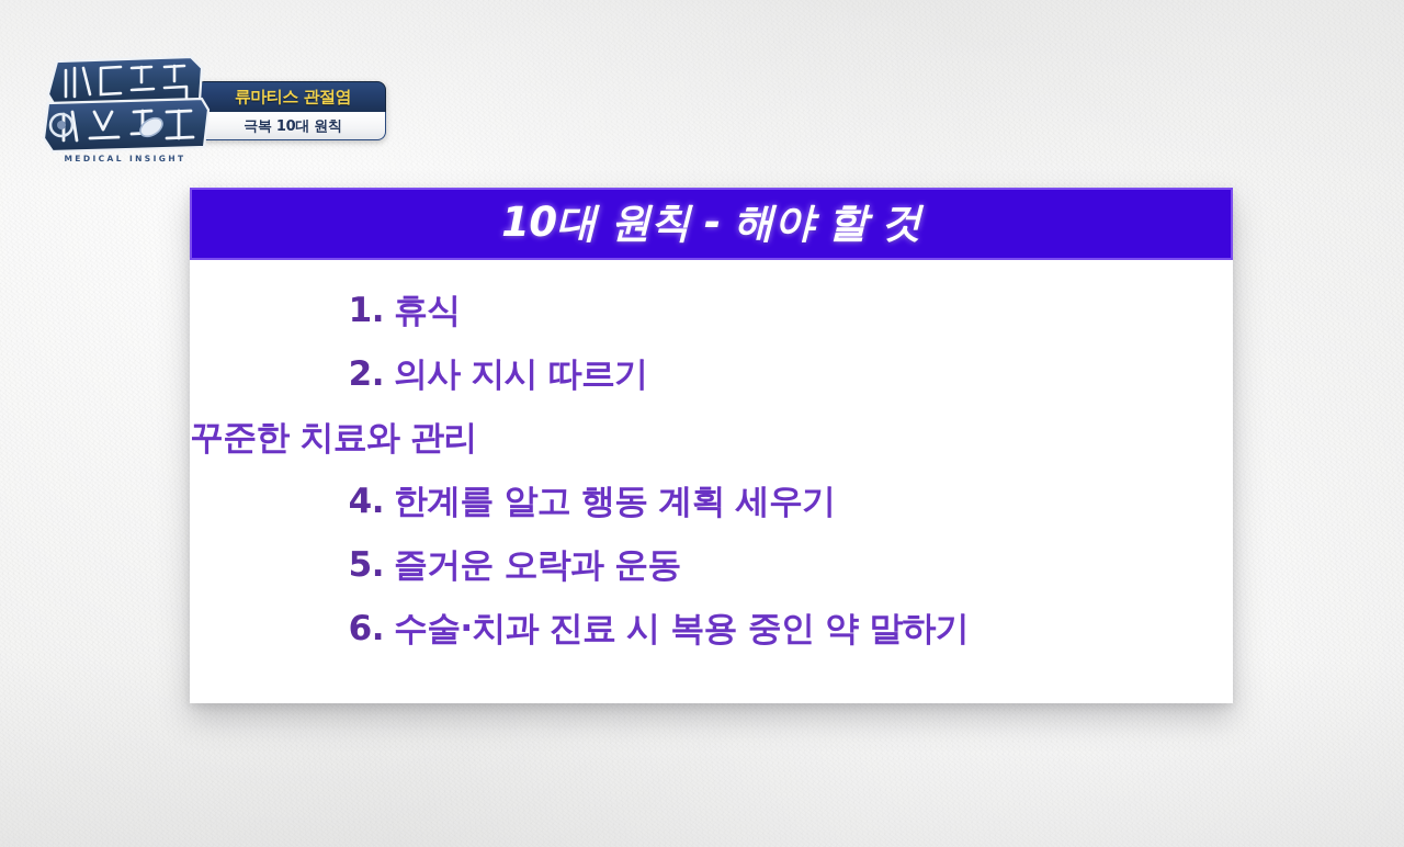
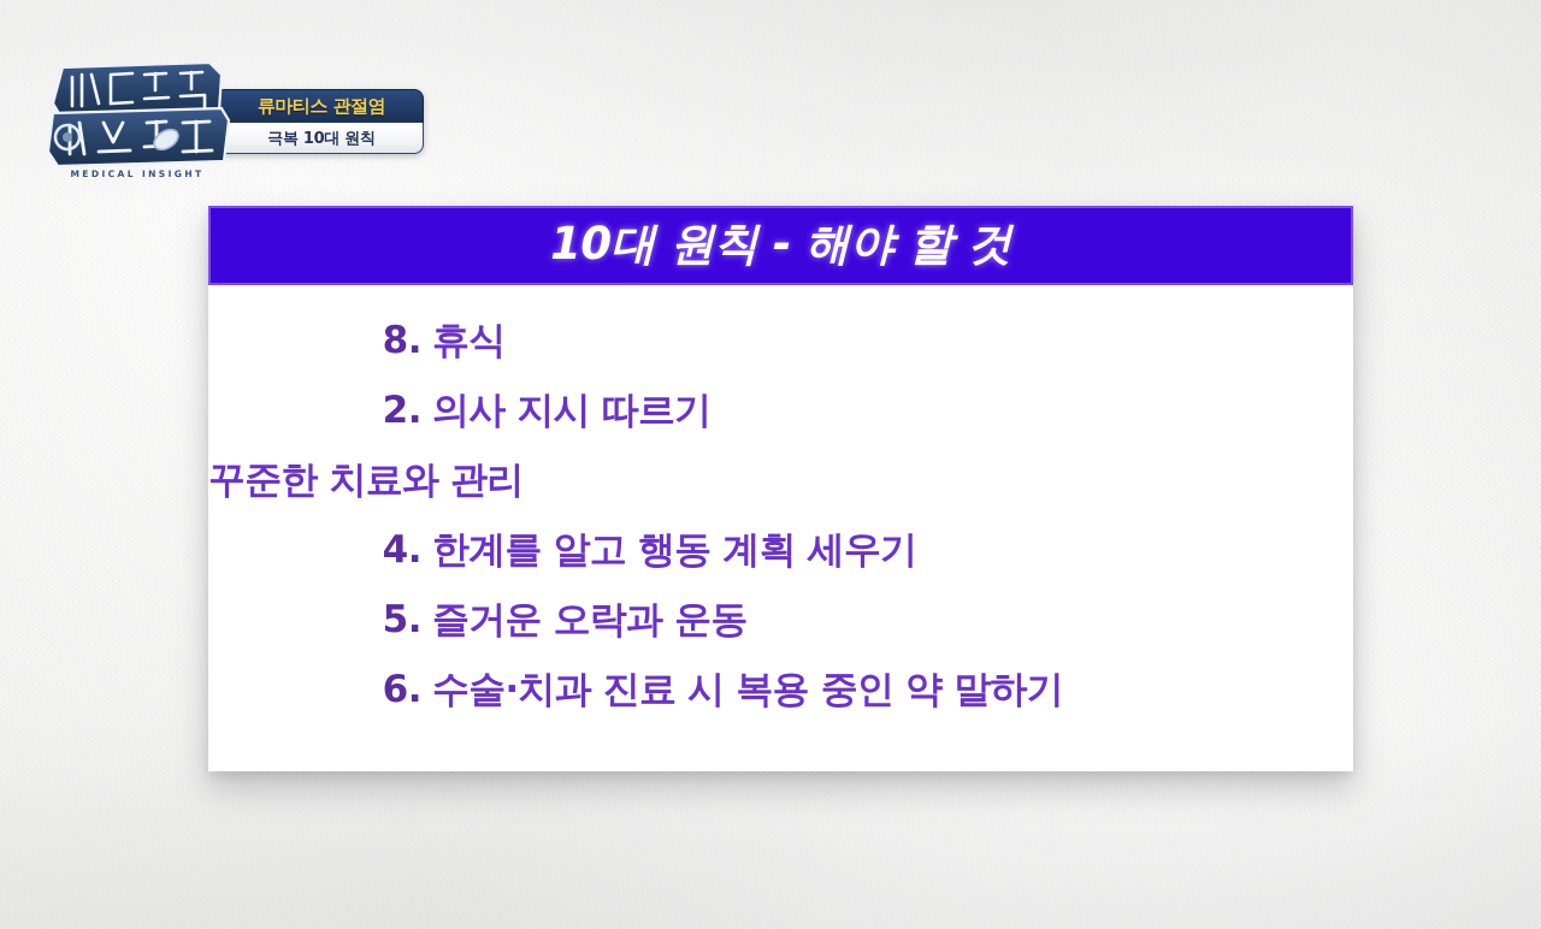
  MEDICAL INSIGHT
  류마티스 관절염
  극복 10대 원칙
  10대 원칙 - 해야 할 것
- 1.
+ 8.
  휴식
  2.
  의사 지시 따르기
  꾸준한 치료와 관리
  4.
  한계를 알고 행동 계획 세우기
  5.
  즐거운 오락과 운동
  6.
  수술·치과 진료 시 복용 중인 약 말하기
